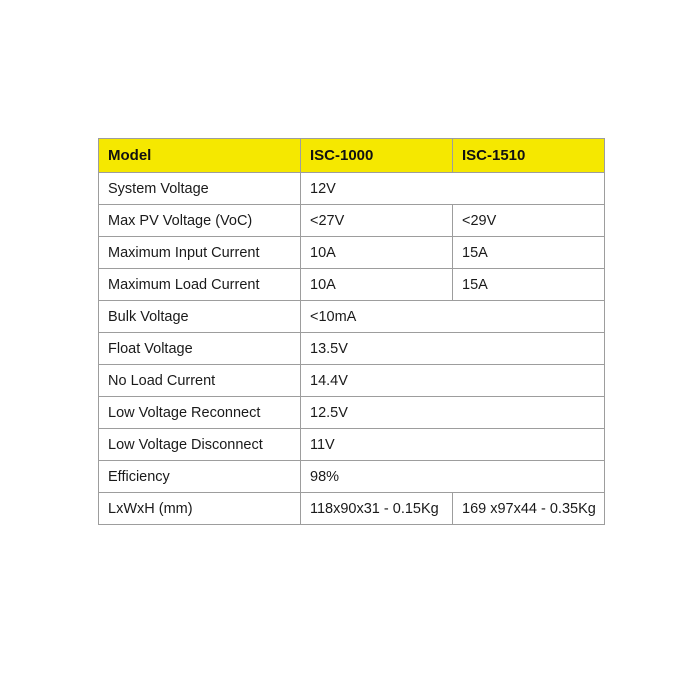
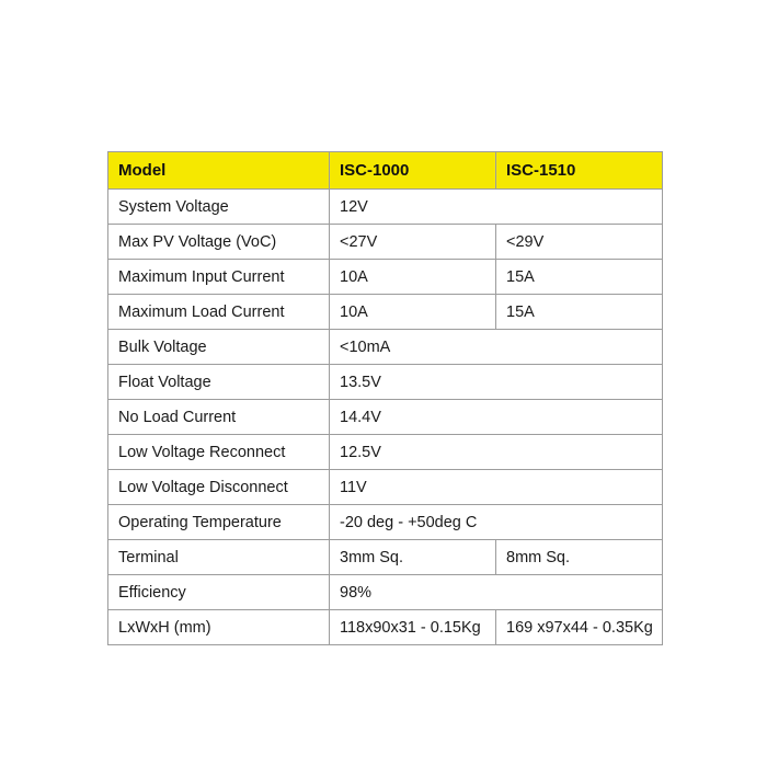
  Model	ISC-1000	ISC-1510
  System Voltage	12V
  Max PV Voltage (VoC)	<27V	<29V
  Maximum Input Current	10A	15A
  Maximum Load Current	10A	15A
  Bulk Voltage	<10mA
  Float Voltage	13.5V
  No Load Current	14.4V
  Low Voltage Reconnect	12.5V
  Low Voltage Disconnect	11V
+ Operating Temperature	-20 deg - +50deg C
+ Terminal	3mm Sq.	8mm Sq.
  Efficiency	98%
  LxWxH (mm)	118x90x31 - 0.15Kg	169 x97x44 - 0.35Kg
